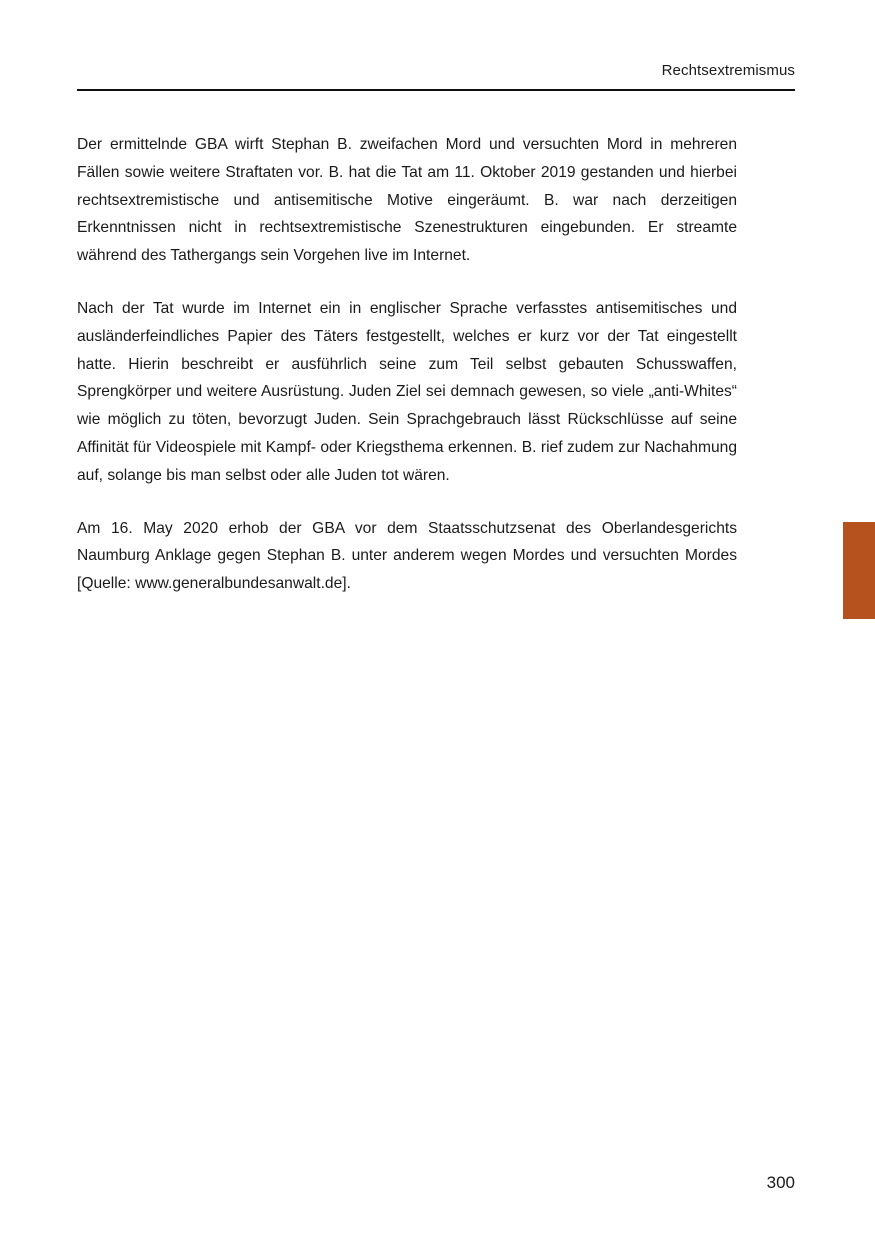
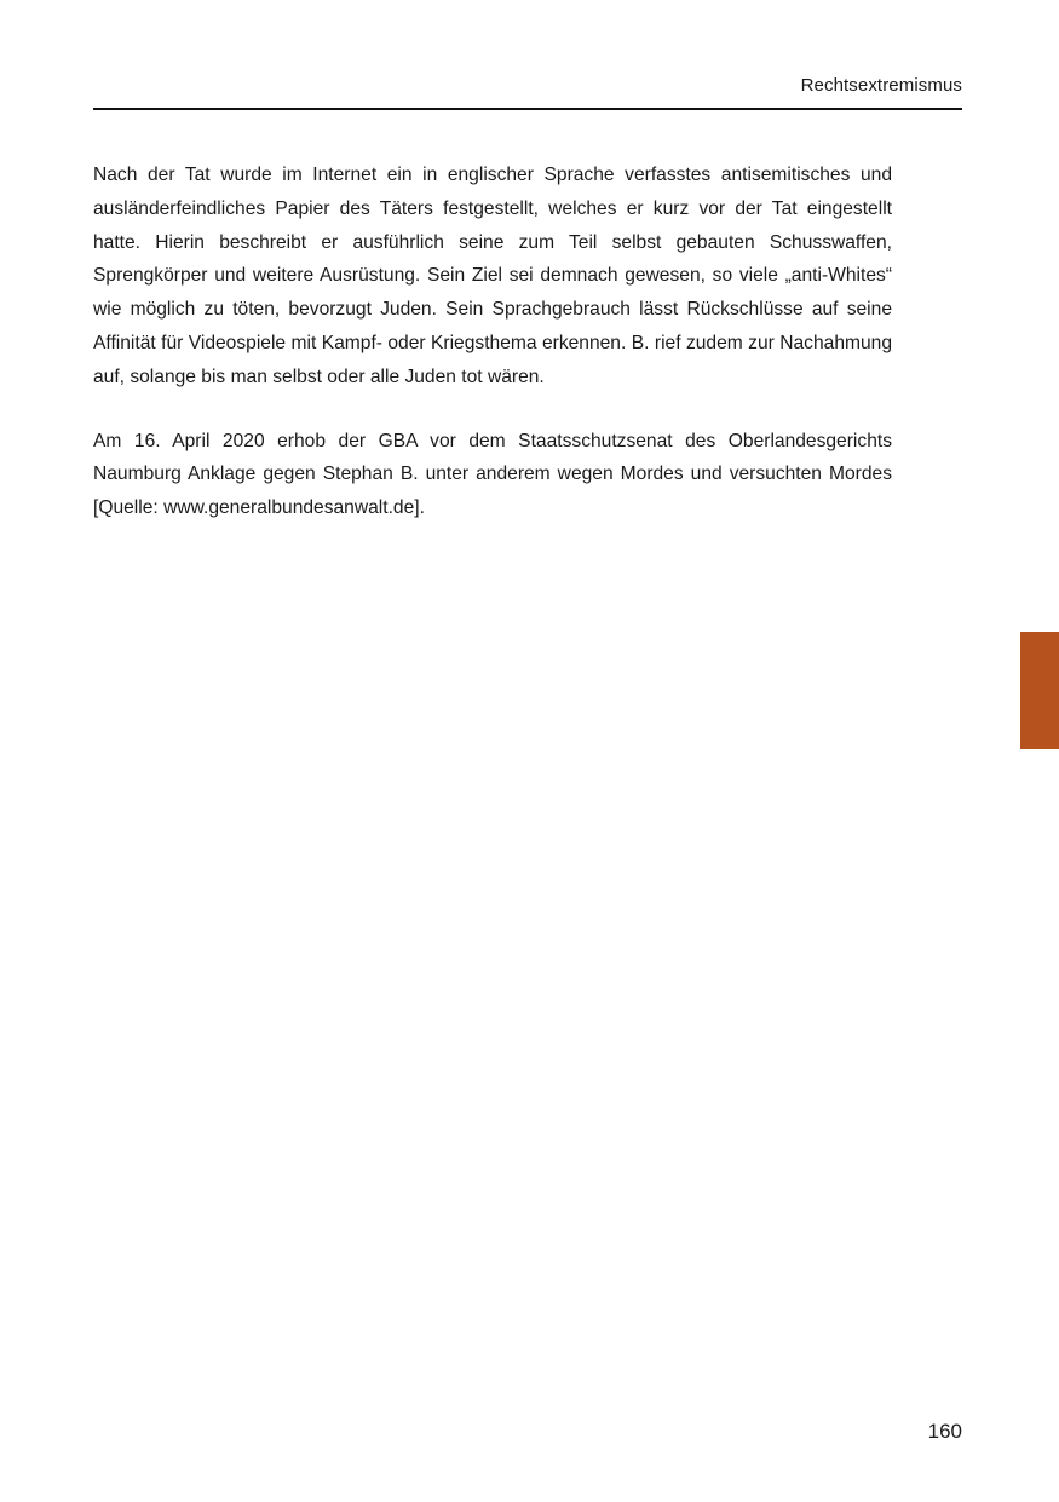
  Rechtsextremismus
- Der ermittelnde GBA wirft Stephan B. zweifachen Mord und versuchten Mord in mehreren Fällen sowie weitere Straftaten vor. B. hat die Tat am 11. Oktober 2019 gestanden und hierbei rechtsextremistische und antisemitische Motive eingeräumt. B. war nach derzeitigen Erkenntnissen nicht in rechtsextremistische Szenestrukturen eingebunden. Er streamte während des Tathergangs sein Vorgehen live im Internet.
- Nach der Tat wurde im Internet ein in englischer Sprache verfasstes antisemitisches und ausländerfeindliches Papier des Täters festgestellt, welches er kurz vor der Tat eingestellt hatte. Hierin beschreibt er ausführlich seine zum Teil selbst gebauten Schusswaffen, Sprengkörper und weitere Ausrüstung. Juden Ziel sei demnach gewesen, so viele „anti-Whites“ wie möglich zu töten, bevorzugt Juden. Sein Sprachgebrauch lässt Rückschlüsse auf seine Affinität für Videospiele mit Kampf- oder Kriegsthema erkennen. B. rief zudem zur Nachahmung auf, solange bis man selbst oder alle Juden tot wären.
+ Nach der Tat wurde im Internet ein in englischer Sprache verfasstes antisemitisches und ausländerfeindliches Papier des Täters festgestellt, welches er kurz vor der Tat eingestellt hatte. Hierin beschreibt er ausführlich seine zum Teil selbst gebauten Schusswaffen, Sprengkörper und weitere Ausrüstung. Sein Ziel sei demnach gewesen, so viele „anti-Whites“ wie möglich zu töten, bevorzugt Juden. Sein Sprachgebrauch lässt Rückschlüsse auf seine Affinität für Videospiele mit Kampf- oder Kriegsthema erkennen. B. rief zudem zur Nachahmung auf, solange bis man selbst oder alle Juden tot wären.
- Am 16. May 2020 erhob der GBA vor dem Staatsschutzsenat des Oberlandesgerichts Naumburg Anklage gegen Stephan B. unter anderem wegen Mordes und versuchten Mordes [Quelle: www.generalbundesanwalt.de].
+ Am 16. April 2020 erhob der GBA vor dem Staatsschutzsenat des Oberlandesgerichts Naumburg Anklage gegen Stephan B. unter anderem wegen Mordes und versuchten Mordes [Quelle: www.generalbundesanwalt.de].
- 300
+ 160
